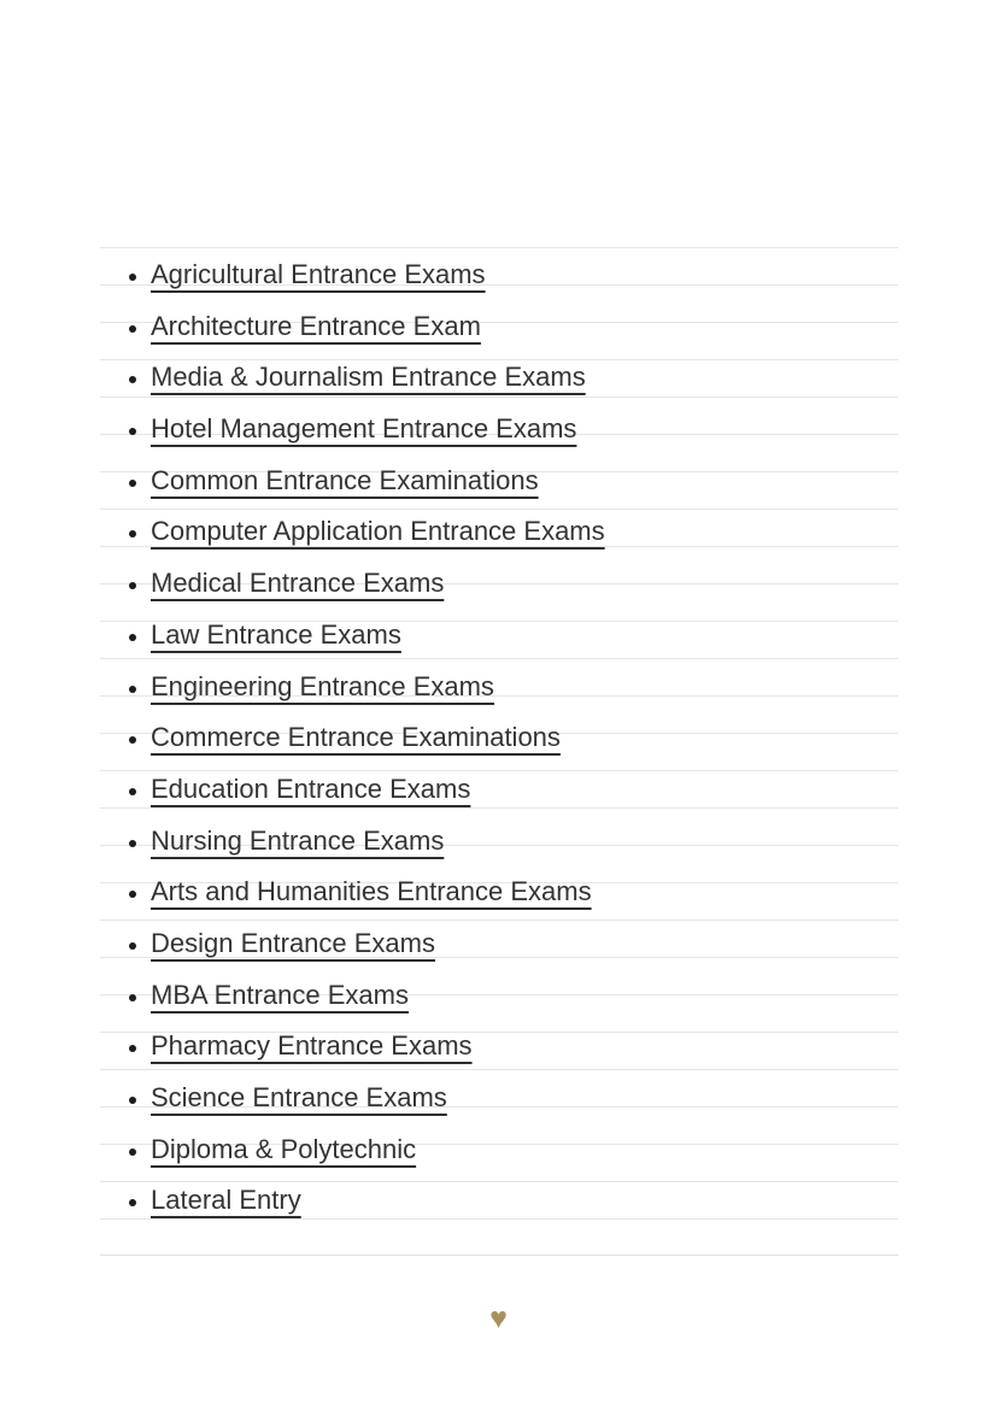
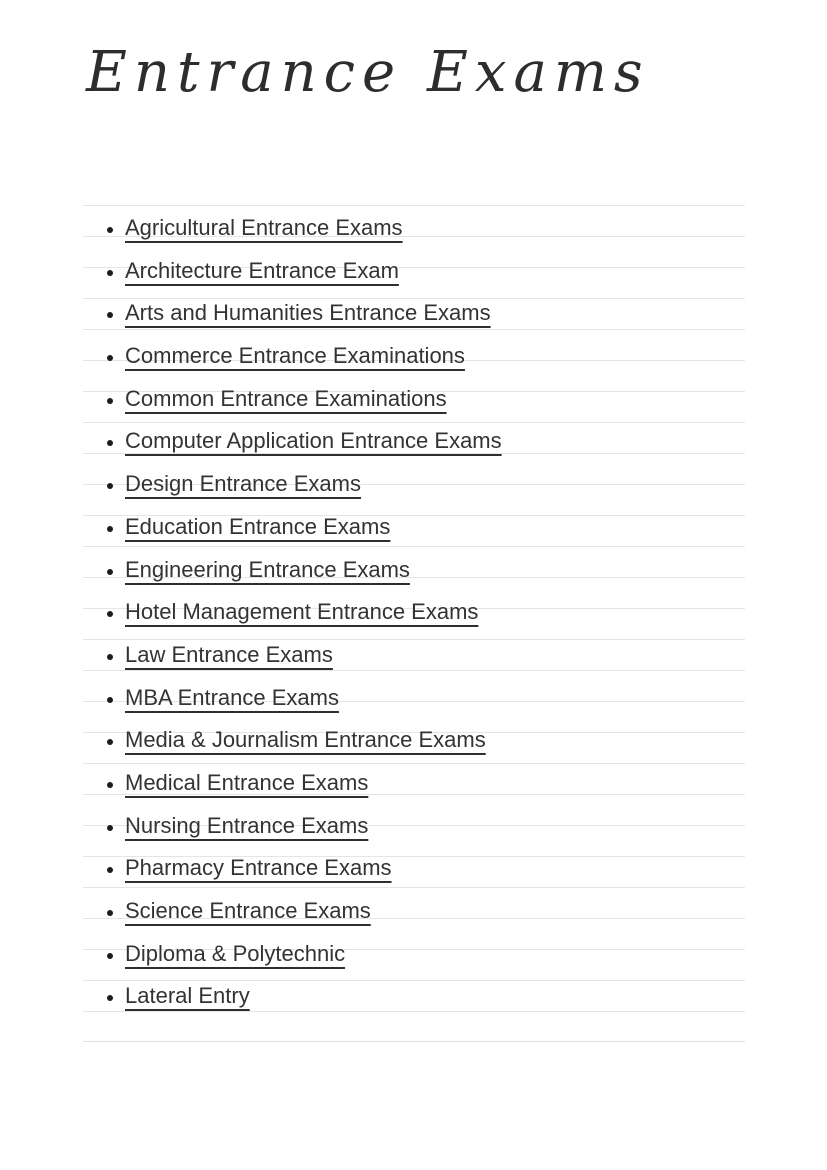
+ Entrance Exams
  Agricultural Entrance Exams
  Architecture Entrance Exam
- Media & Journalism Entrance Exams
+ Arts and Humanities Entrance Exams
- Hotel Management Entrance Exams
+ Commerce Entrance Examinations
  Common Entrance Examinations
  Computer Application Entrance Exams
- Medical Entrance Exams
+ Design Entrance Exams
- Law Entrance Exams
+ Education Entrance Exams
  Engineering Entrance Exams
- Commerce Entrance Examinations
+ Hotel Management Entrance Exams
- Education Entrance Exams
+ Law Entrance Exams
- Nursing Entrance Exams
+ MBA Entrance Exams
- Arts and Humanities Entrance Exams
+ Media & Journalism Entrance Exams
- Design Entrance Exams
+ Medical Entrance Exams
- MBA Entrance Exams
+ Nursing Entrance Exams
  Pharmacy Entrance Exams
  Science Entrance Exams
  Diploma & Polytechnic
  Lateral Entry
- ♥
